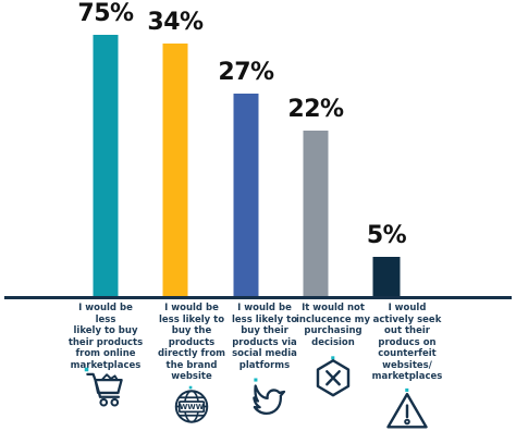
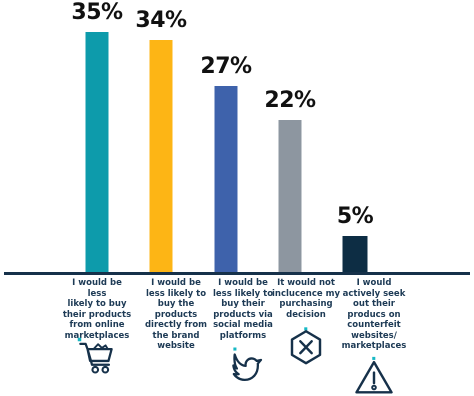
- 75%
+ 35%
  34%
  27%
  22%
  5%
  I would be less
  likely to buy
  their products
  from online
  marketplaces
  I would be
  less likely to
  buy the
  products
  directly from
  the brand
  website
- WWW
  I would be
  less likely to
  buy their
  products via
  social media
  platforms
  It would not
  inclucence my
  purchasing
  decision
  I would
  actively seek
  out their
  producs on
  counterfeit
  websites/
  marketplaces
